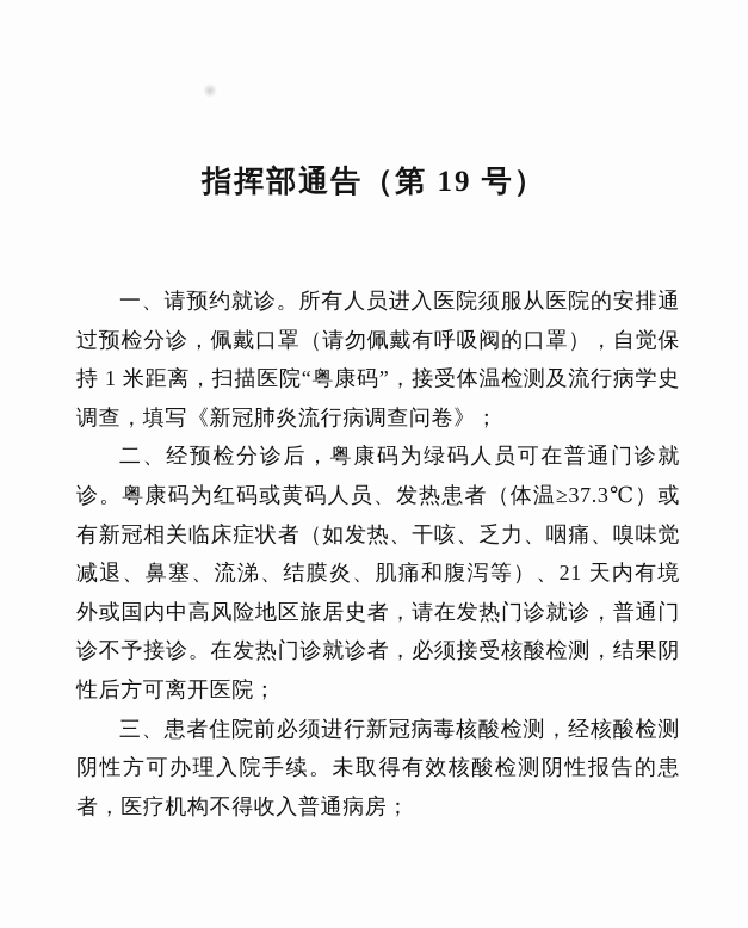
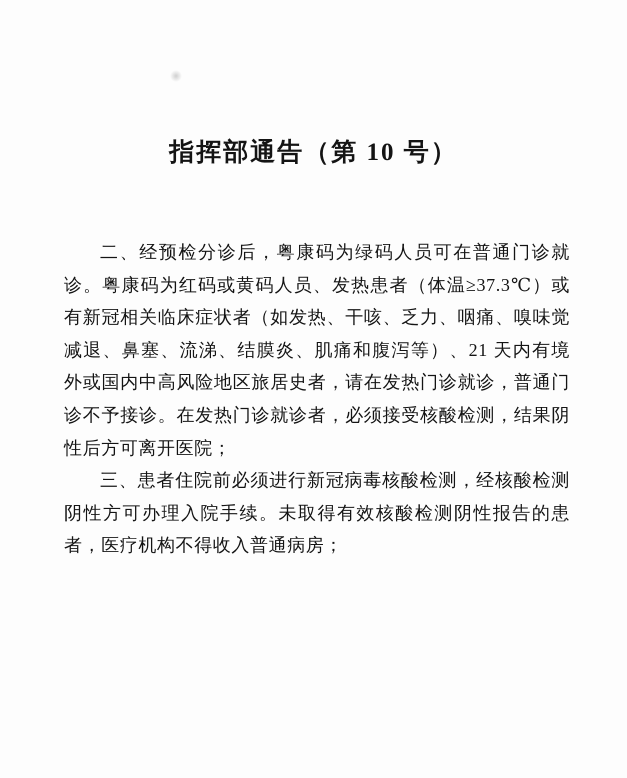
- 指挥部通告（第 19 号）
+ 指挥部通告（第 10 号）
- 一、请预约就诊。所有人员进入医院须服从医院的安排通过预检分诊，佩戴口罩（请勿佩戴有呼吸阀的口罩），自觉保持 1 米距离，扫描医院“粤康码”，接受体温检测及流行病学史调查，填写《新冠肺炎流行病调查问卷》；
  二、经预检分诊后，粤康码为绿码人员可在普通门诊就诊。粤康码为红码或黄码人员、发热患者（体温≥37.3℃）或有新冠相关临床症状者（如发热、干咳、乏力、咽痛、嗅味觉减退、鼻塞、流涕、结膜炎、肌痛和腹泻等）、21 天内有境外或国内中高风险地区旅居史者，请在发热门诊就诊，普通门诊不予接诊。在发热门诊就诊者，必须接受核酸检测，结果阴性后方可离开医院；
  三、患者住院前必须进行新冠病毒核酸检测，经核酸检测阴性方可办理入院手续。未取得有效核酸检测阴性报告的患者，医疗机构不得收入普通病房；
